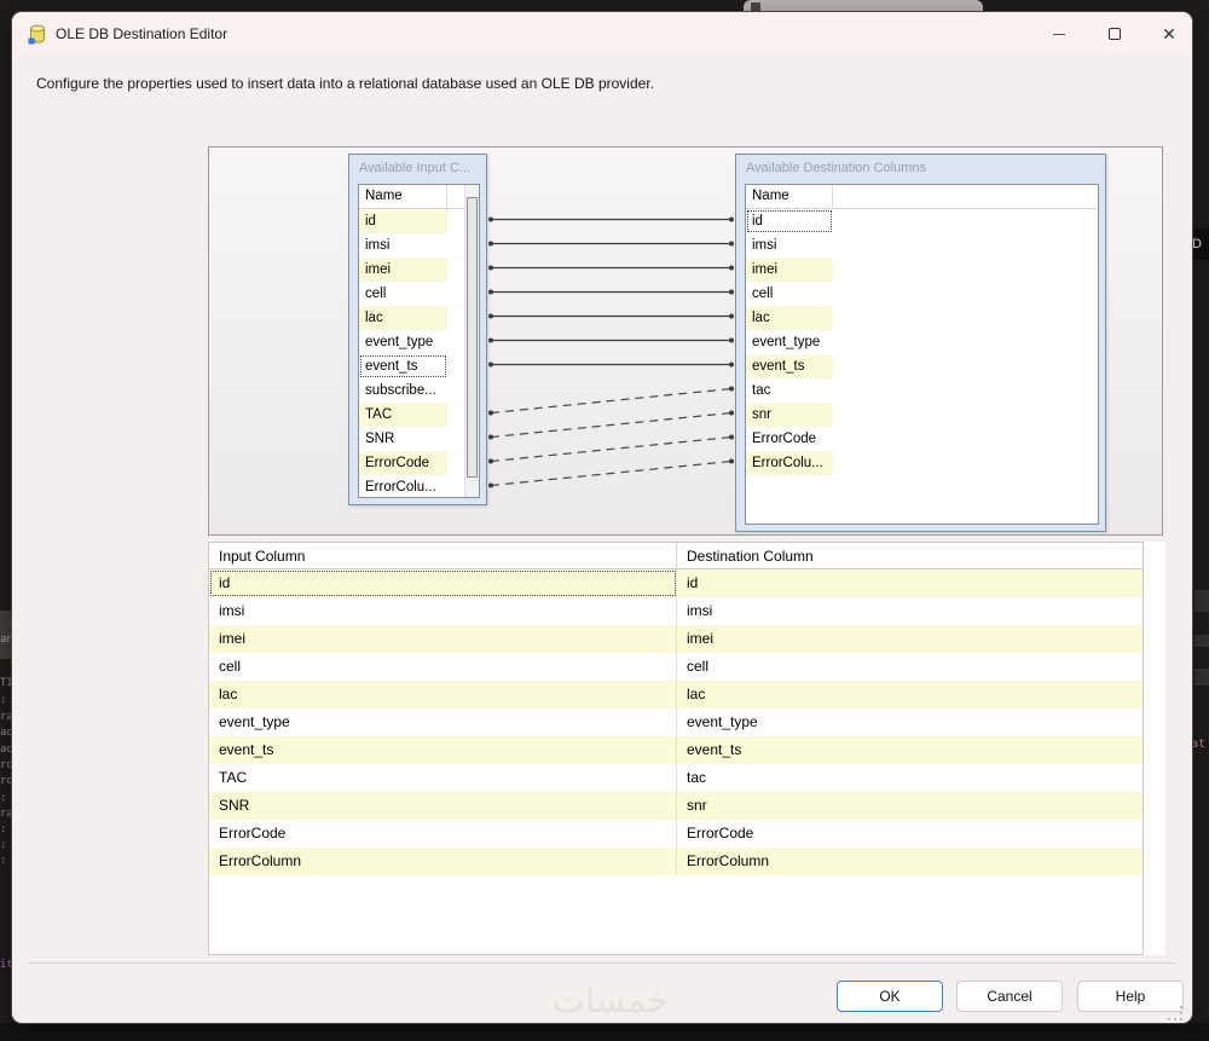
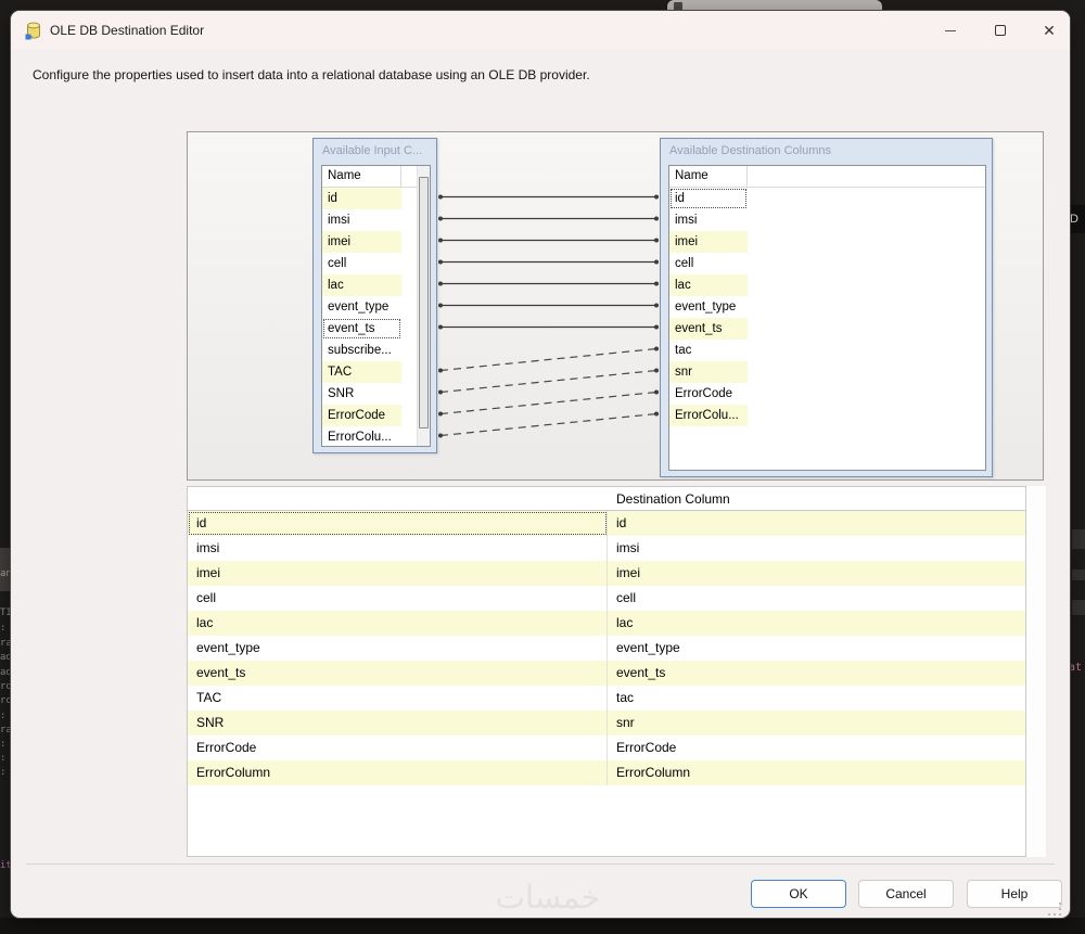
  an
  TI
  :
  ra
  ad
  ad
  ro
  ro
  :
  ra
  :
  :
  :
  it
  at
  OLE DB Destination Editor
  ✕
- Configure the properties used to insert data into a relational database used an OLE DB provider.
+ Configure the properties used to insert data into a relational database using an OLE DB provider.
  Available Input C...
  Name
  id
  imsi
  imei
  cell
  lac
  event_type
  event_ts
  subscribe...
  TAC
  SNR
  ErrorCode
  ErrorColu...
  Available Destination Columns
  Name
  id
  imsi
  imei
  cell
  lac
  event_type
  event_ts
  tac
  snr
  ErrorCode
  ErrorColu...
- Input Column
  Destination Column
  id
  id
  imsi
  imsi
  imei
  imei
  cell
  cell
  lac
  lac
  event_type
  event_type
  event_ts
  event_ts
  TAC
  tac
  SNR
  snr
  ErrorCode
  ErrorCode
  ErrorColumn
  ErrorColumn
  OK
  Cancel
  Help
